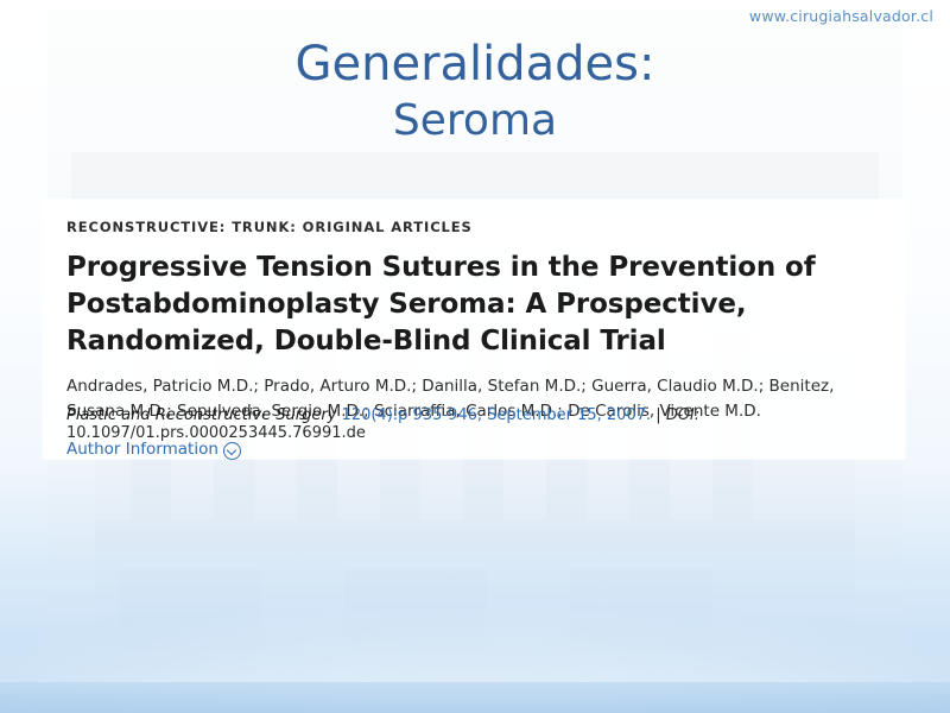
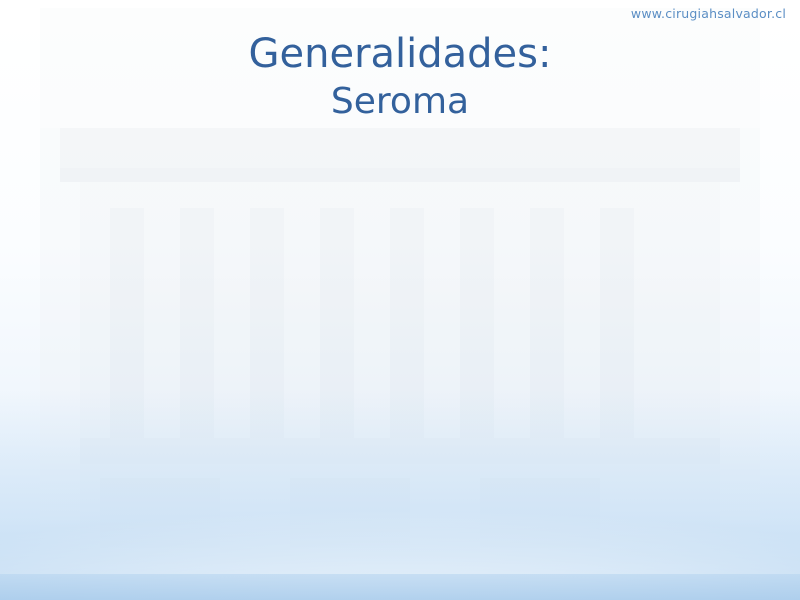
  www.cirugiahsalvador.cl
  Generalidades:
  Seroma
- RECONSTRUCTIVE: TRUNK: ORIGINAL ARTICLES
- Progressive Tension Sutures in the Prevention of Postabdominoplasty Seroma: A Prospective, Randomized, Double-Blind Clinical Trial
- Andrades, Patricio M.D.; Prado, Arturo M.D.; Danilla, Stefan M.D.; Guerra, Claudio M.D.; Benitez, Susana M.D.; Sepulveda, Sergio M.D.; Sciarraffia, Carlos M.D.; De Carolis, Vicente M.D.
- Author Information
- Plastic and Reconstructive Surgery 120(4):p 935-946, September 15, 2007. | DOI: 10.1097/01.prs.0000253445.76991.de
